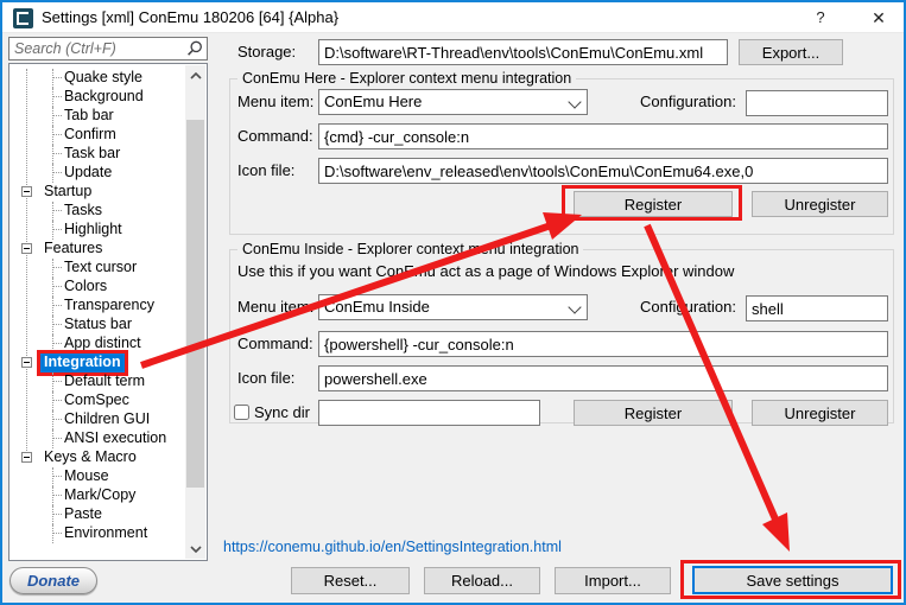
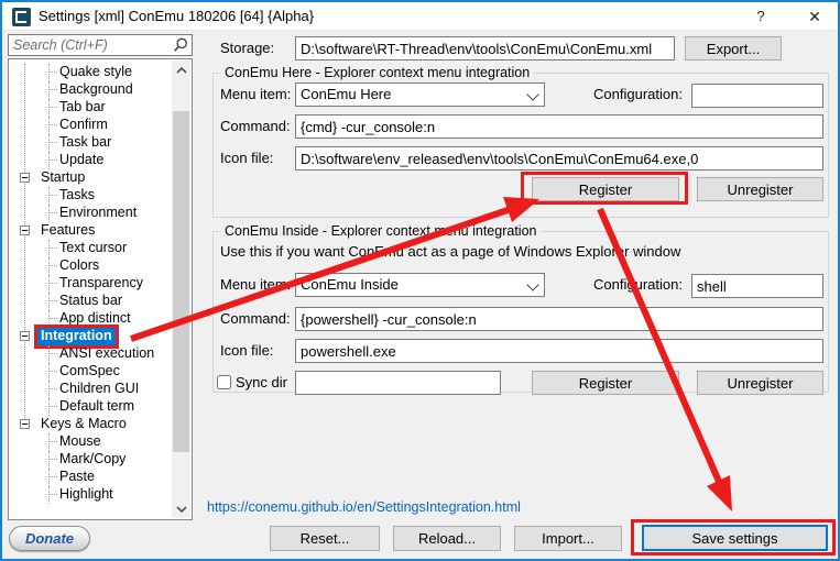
  Settings [xml] ConEmu 180206 [64] {Alpha}
  ?
  ✕
  Search (Ctrl+F)
  Quake style
  Background
  Tab bar
  Confirm
  Task bar
  Update
  Startup
  Tasks
- Highlight
+ Environment
  Features
  Text cursor
  Colors
  Transparency
  Status bar
  App distinct
  Integration
- Default term
+ ANSI execution
  ComSpec
  Children GUI
- ANSI execution
+ Default term
  Keys & Macro
  Mouse
  Mark/Copy
  Paste
- Environment
+ Highlight
  Donate
  Storage:
  D:\software\RT-Thread\env\tools\ConEmu\ConEmu.xml
  Export...
  ConEmu Here - Explorer context menu integration
  Menu item:
  ConEmu Here
  Configuration:
  Command:
  {cmd} -cur_console:n
  Icon file:
  D:\software\env_released\env\tools\ConEmu\ConEmu64.exe,0
  Register
  Unregister
  ConEmu Inside - Explorer contextnu integration
  Use this if you want Conu act as a page of Windows Explorr window
  Menu ite
  ConEmu Inside
  Confiuration:
  shell
  Command:
  {powershell} -cur_console:n
  Icon file:
  powershell.exe
  Sync dir
  Register
  Unregister
  https://conemu.github.io/en/SettingsIntegration.html
  Reset...
  Reload...
  Import...
  Save settings
